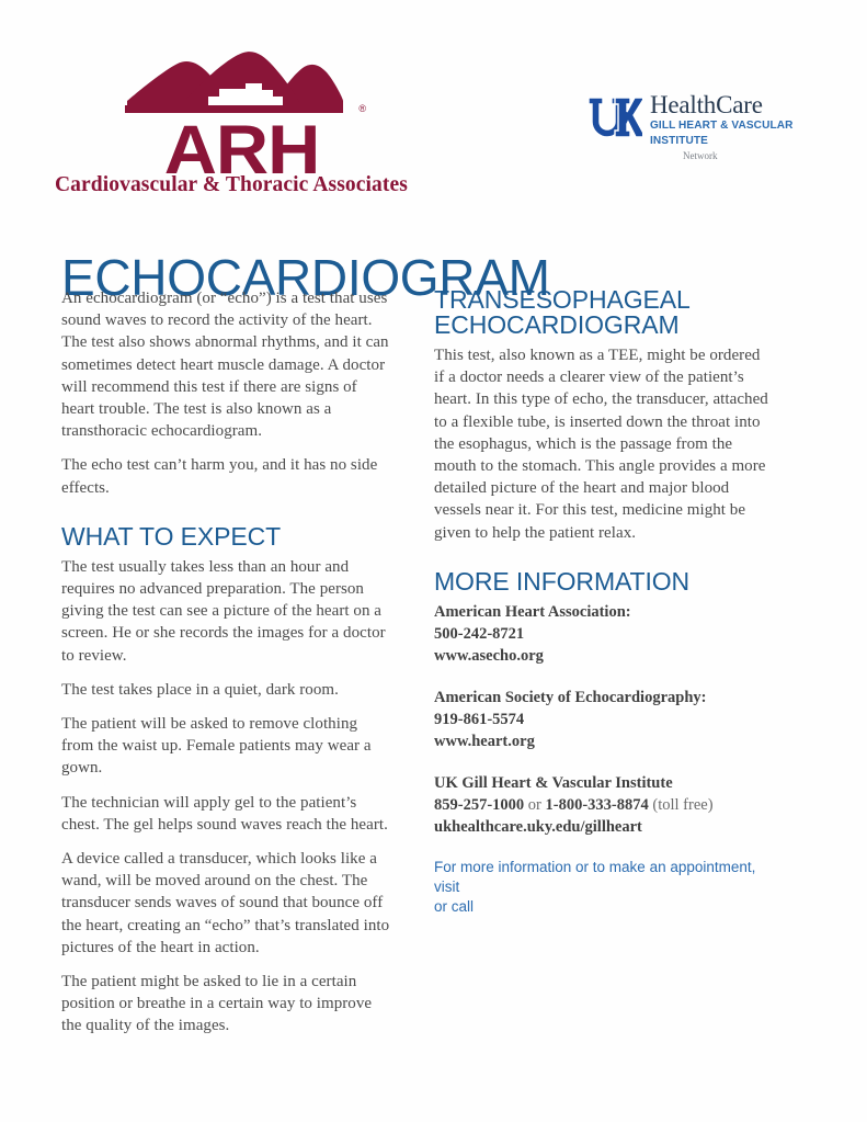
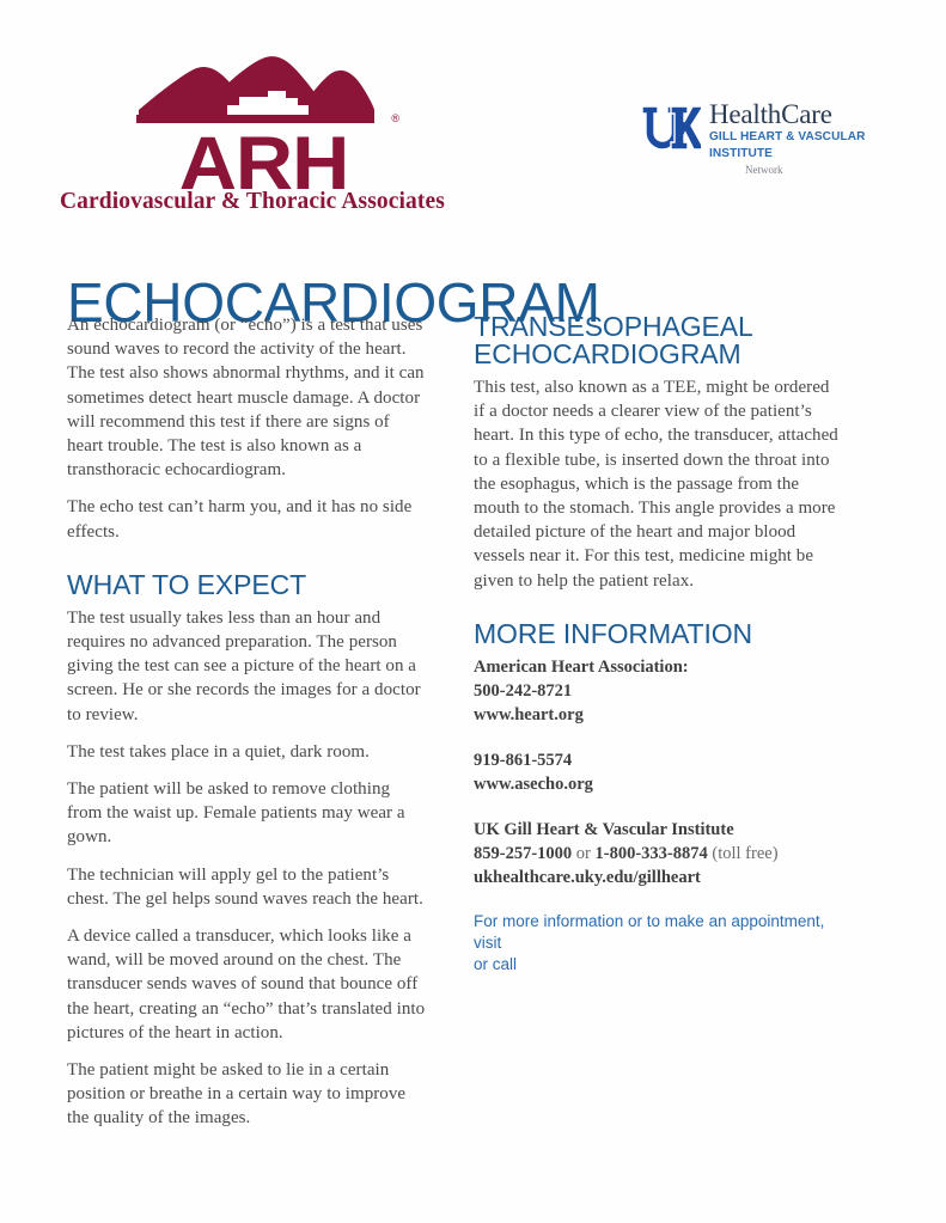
  ®
  ARH
  Cardiovascular & Thoracic Associates
  HealthCare
  GILL HEART & VASCULAR
  INSTITUTE
  Network
  ECHOCARDIOGRAM
  An echocardiogram (or “echo”) is a test that uses sound waves to record the activity of the heart. The test also shows abnormal rhythms, and it can sometimes detect heart muscle damage. A doctor will recommend this test if there are signs of heart trouble. The test is also known as a transthoracic echocardiogram.
  The echo test can’t harm you, and it has no side effects.
  WHAT TO EXPECT
  The test usually takes less than an hour and requires no advanced preparation. The person giving the test can see a picture of the heart on a screen. He or she records the images for a doctor to review.
  The test takes place in a quiet, dark room.
  The patient will be asked to remove clothing from the waist up. Female patients may wear a gown.
  The technician will apply gel to the patient’s chest. The gel helps sound waves reach the heart.
  A device called a transducer, which looks like a wand, will be moved around on the chest. The transducer sends waves of sound that bounce off the heart, creating an “echo” that’s translated into pictures of the heart in action.
  The patient might be asked to lie in a certain position or breathe in a certain way to improve the quality of the images.
  TRANSESOPHAGEAL
  ECHOCARDIOGRAM
  This test, also known as a TEE, might be ordered if a doctor needs a clearer view of the patient’s heart. In this type of echo, the transducer, attached to a flexible tube, is inserted down the throat into the esophagus, which is the passage from the mouth to the stomach. This angle provides a more detailed picture of the heart and major blood vessels near it. For this test, medicine might be given to help the patient relax.
  MORE INFORMATION
  American Heart Association:
  500-242-8721
- www.asecho.org
+ www.heart.org
- American Society of Echocardiography:
  919-861-5574
- www.heart.org
+ www.asecho.org
  UK Gill Heart & Vascular Institute
  859-257-1000 or 1-800-333-8874 (toll free)
  ukhealthcare.uky.edu/gillheart
  For more information or to make an appointment,
  visit
  or call
